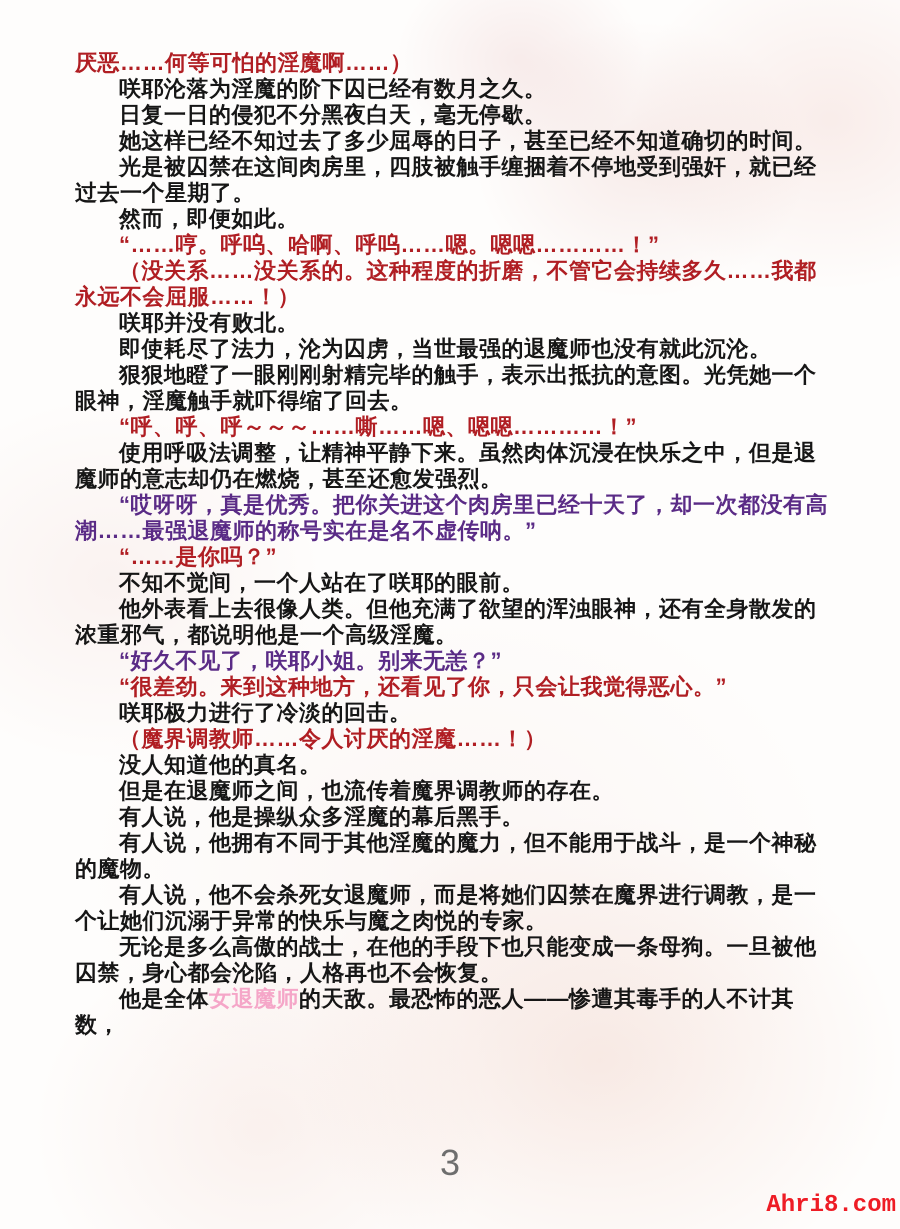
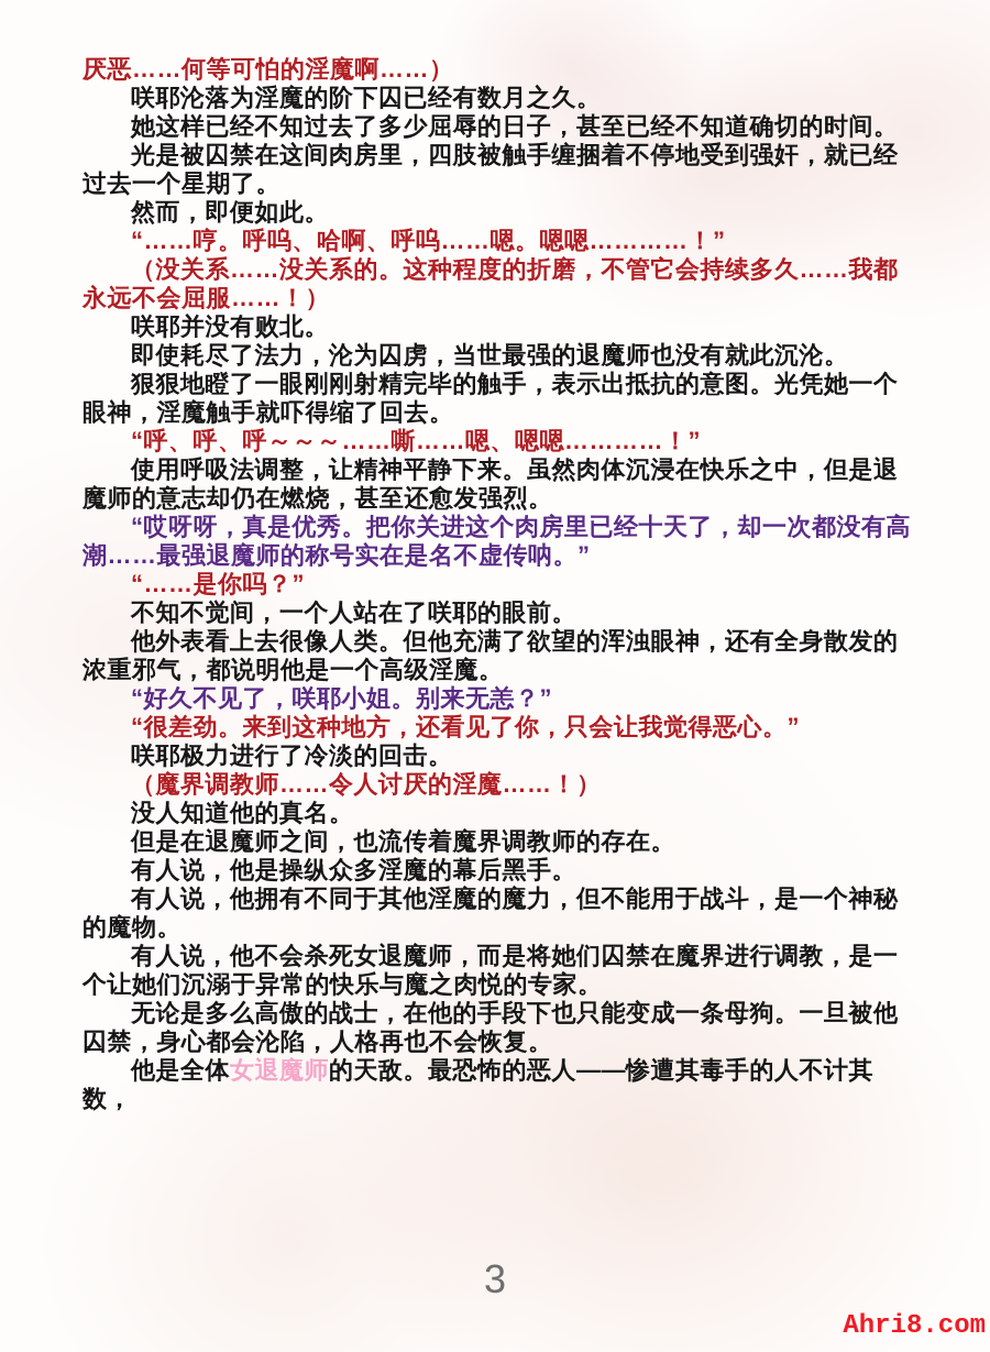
  厌恶……何等可怕的淫魔啊……）
  咲耶沦落为淫魔的阶下囚已经有数月之久。
- 日复一日的侵犯不分黑夜白天，毫无停歇。
  她这样已经不知过去了多少屈辱的日子，甚至已经不知道确切的时间。
  光是被囚禁在这间肉房里，四肢被触手缠捆着不停地受到强奸，就已经过去一个星期了。
  然而，即便如此。
  “……哼。呼呜、哈啊、呼呜……嗯。嗯嗯…………！”
  （没关系……没关系的。这种程度的折磨，不管它会持续多久……我都永远不会屈服……！）
  咲耶并没有败北。
  即使耗尽了法力，沦为囚虏，当世最强的退魔师也没有就此沉沦。
  狠狠地瞪了一眼刚刚射精完毕的触手，表示出抵抗的意图。光凭她一个眼神，淫魔触手就吓得缩了回去。
  “呼、呼、呼～～～……嘶……嗯、嗯嗯…………！”
  使用呼吸法调整，让精神平静下来。虽然肉体沉浸在快乐之中，但是退魔师的意志却仍在燃烧，甚至还愈发强烈。
  “哎呀呀，真是优秀。把你关进这个肉房里已经十天了，却一次都没有高潮……最强退魔师的称号实在是名不虚传呐。”
  “……是你吗？”
  不知不觉间，一个人站在了咲耶的眼前。
  他外表看上去很像人类。但他充满了欲望的浑浊眼神，还有全身散发的浓重邪气，都说明他是一个高级淫魔。
  “好久不见了，咲耶小姐。别来无恙？”
  “很差劲。来到这种地方，还看见了你，只会让我觉得恶心。”
  咲耶极力进行了冷淡的回击。
  （魔界调教师……令人讨厌的淫魔……！）
  没人知道他的真名。
  但是在退魔师之间，也流传着魔界调教师的存在。
  有人说，他是操纵众多淫魔的幕后黑手。
  有人说，他拥有不同于其他淫魔的魔力，但不能用于战斗，是一个神秘的魔物。
  有人说，他不会杀死女退魔师，而是将她们囚禁在魔界进行调教，是一个让她们沉溺于异常的快乐与魔之肉悦的专家。
  无论是多么高傲的战士，在他的手段下也只能变成一条母狗。一旦被他囚禁，身心都会沦陷，人格再也不会恢复。
  他是全体女退魔师的天敌。最恐怖的恶人——惨遭其毒手的人不计其数，
  3
  Ahri8.com
